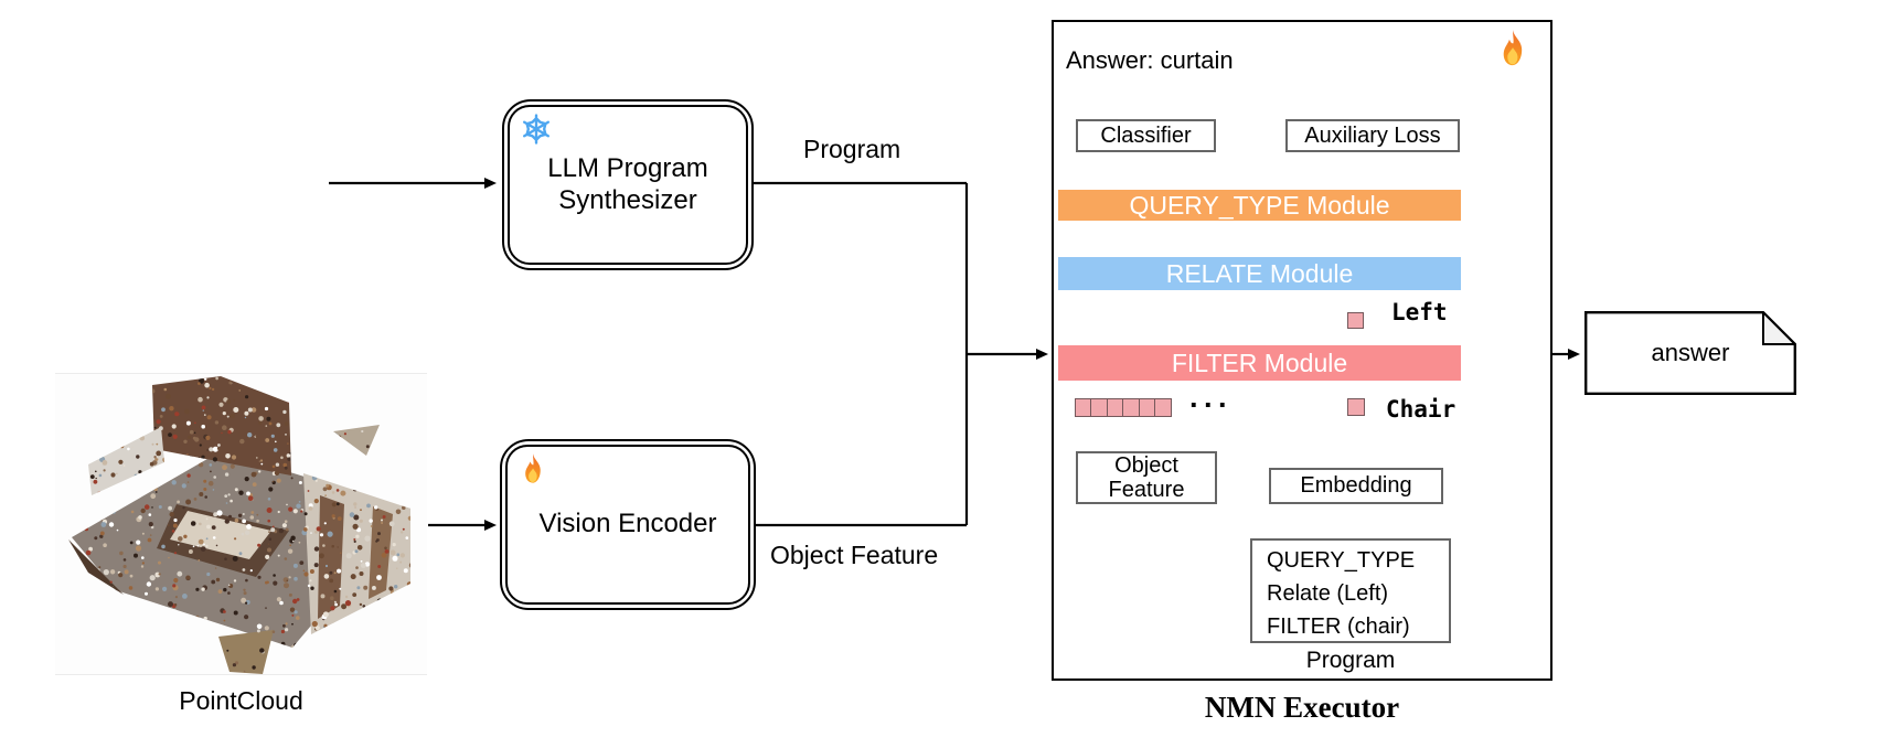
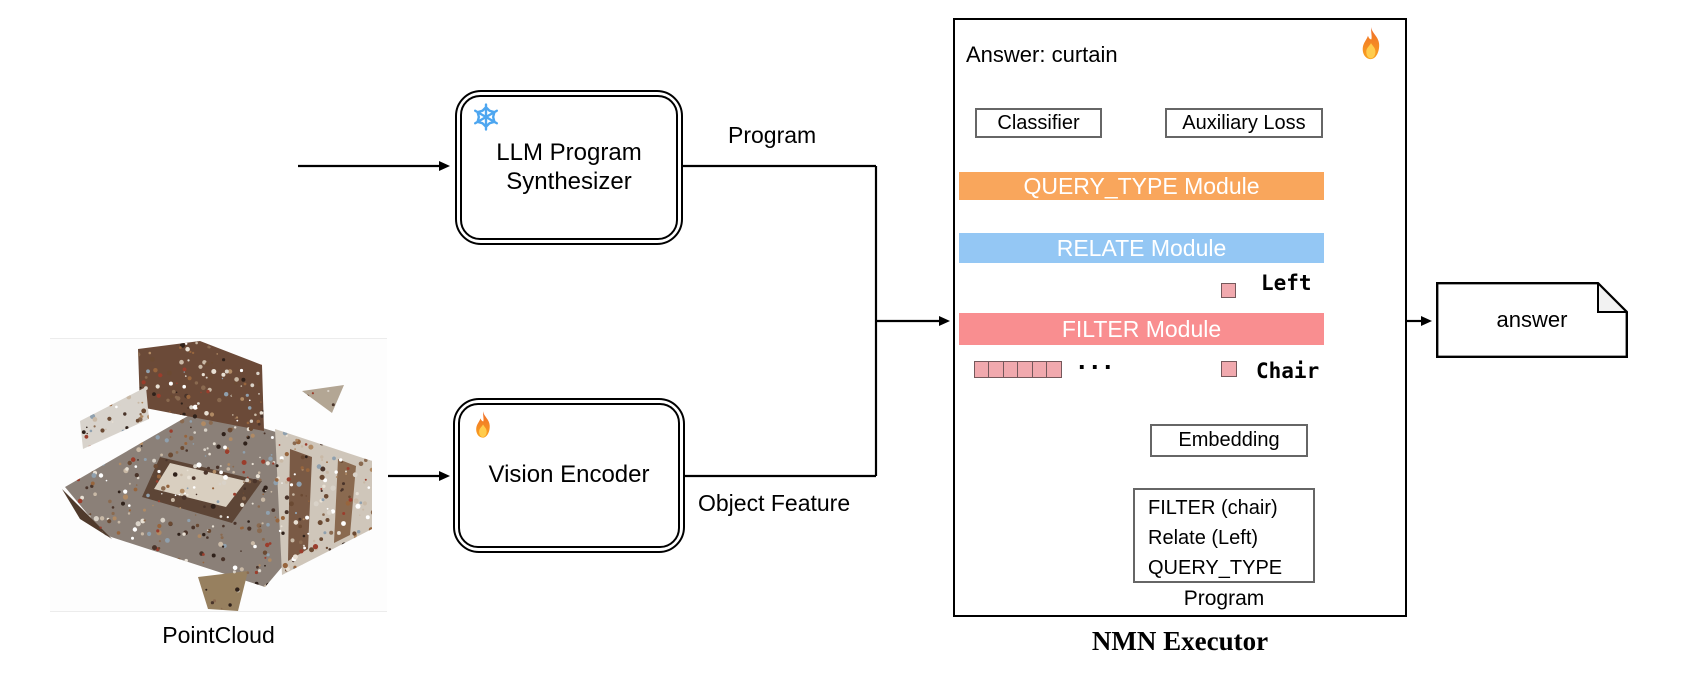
  LLM Program
  Synthesizer
  Program
  PointCloud
  Vision Encoder
  Object Feature
  NMN Executor
  Answer: curtain
  Classifier
  Auxiliary Loss
  QUERY_TYPE Module
  RELATE Module
  FILTER Module
  Left
  ···
  Chair
- Object
- Feature
  Embedding
- QUERY_TYPE
+ FILTER (chair)
  Relate (Left)
- FILTER (chair)
+ QUERY_TYPE
  Program
  answer
